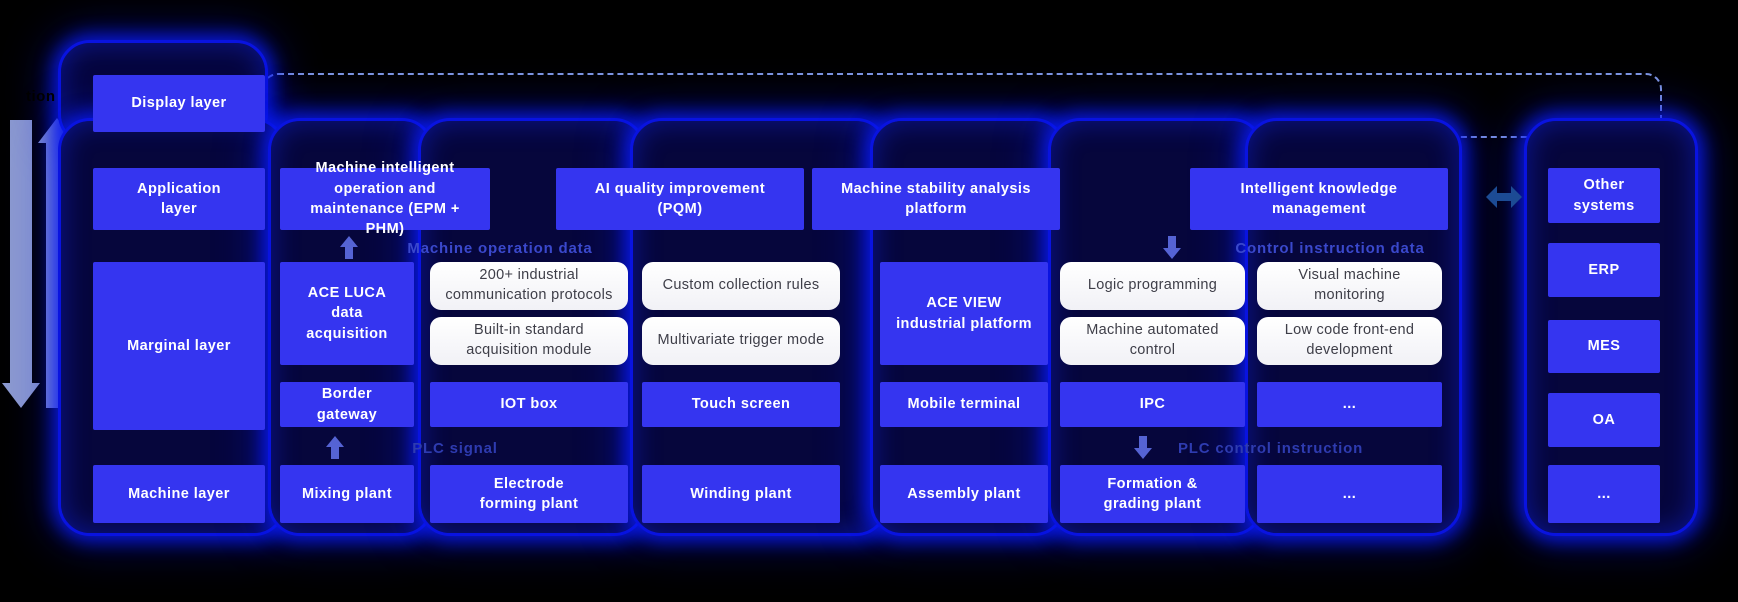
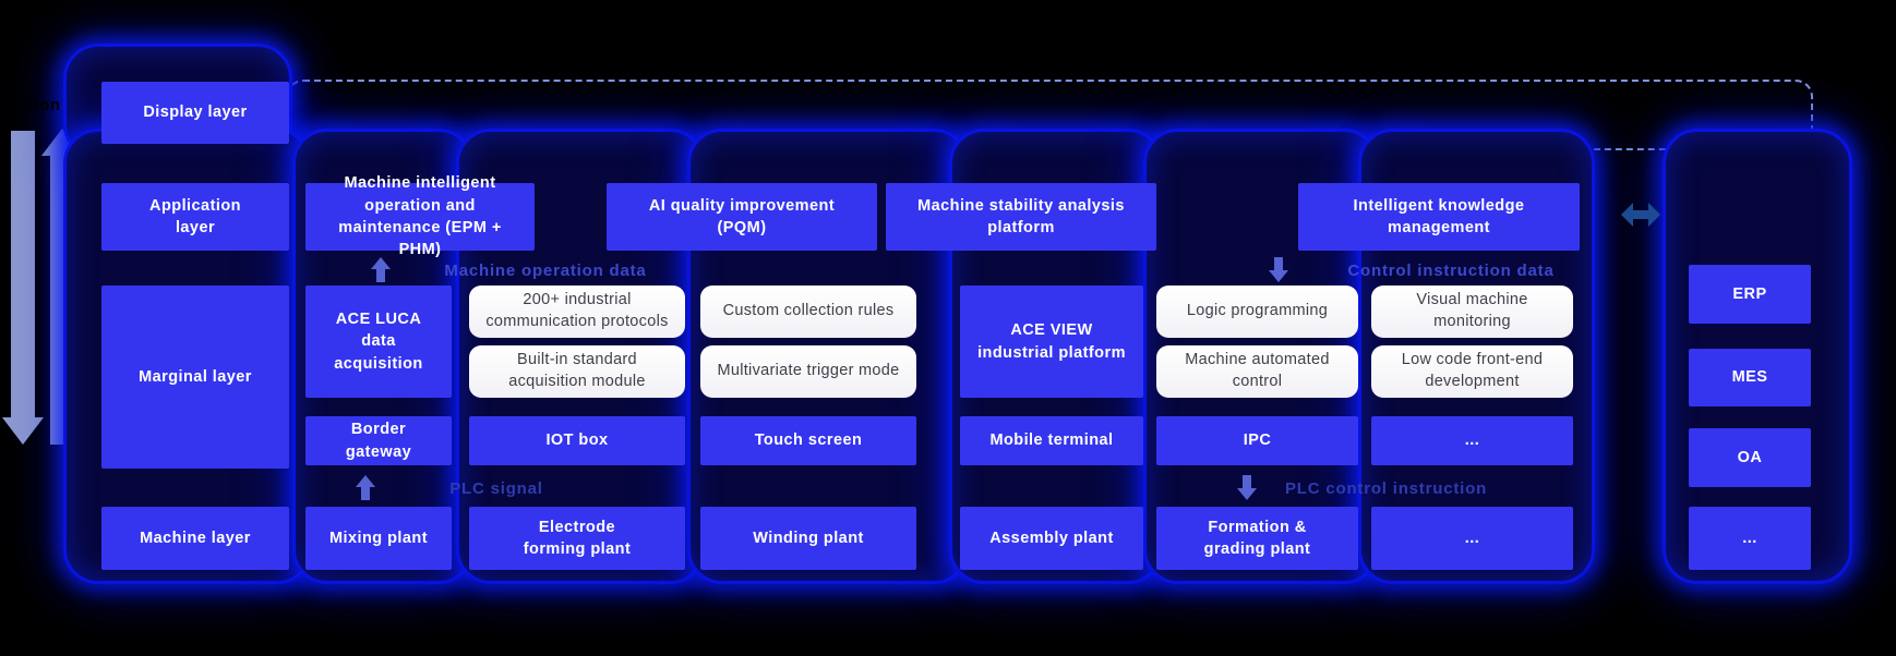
  tion
  Display layer
  Application layer
  Marginal layer
  Machine layer
  Machine intelligent operation and maintenance (EPM + PHM)
  AI quality improvement (PQM)
  Machine stability analysis platform
  Intelligent knowledge management
- Other systems
  Machine operation data
  Control instruction data
  ACE LUCA data acquisition
  200+ industrial communication protocols
  Custom collection rules
  Built-in standard acquisition module
  Multivariate trigger mode
  ACE VIEW industrial platform
  Logic programming
  Visual machine monitoring
  Machine automated control
  Low code front-end development
  Border gateway
  IOT box
  Touch screen
  Mobile terminal
  IPC
  ...
  PLC signal
  PLC control instruction
  Mixing plant
  Electrode forming plant
  Winding plant
  Assembly plant
  Formation & grading plant
  ...
  ERP
  MES
  OA
  ...
